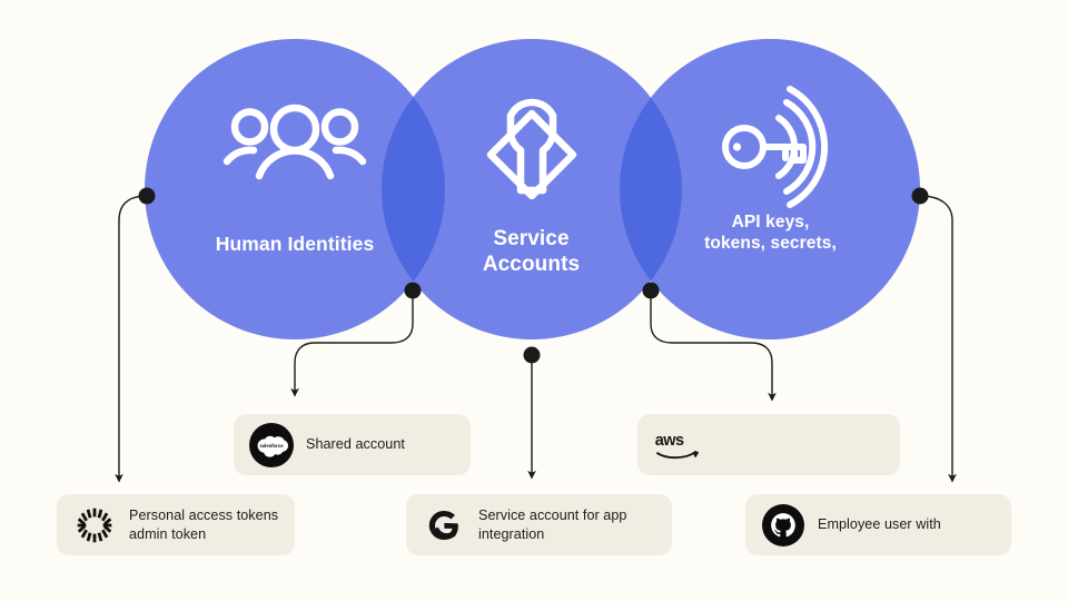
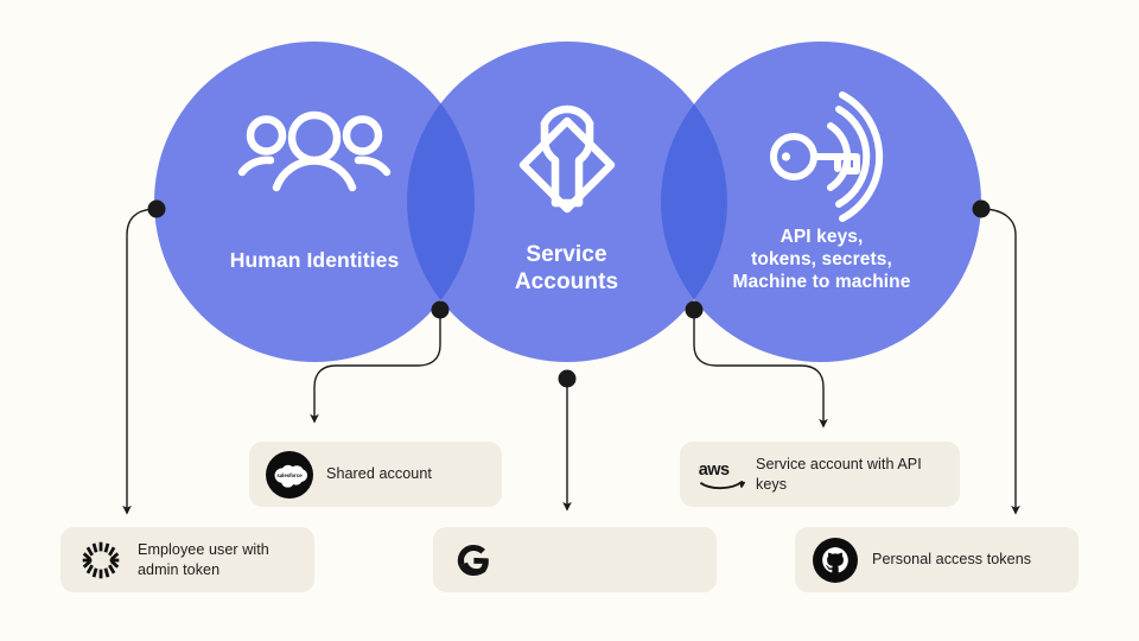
  Human Identities
  Service
  Accounts
  API keys,
  tokens, secrets,
+ Machine to machine
- Personal access tokens
+ Employee user with
  admin token
  Shared account
- Service account for app
- integration
  aws
+ Service account with API
+ keys
- Employee user with
+ Personal access tokens
